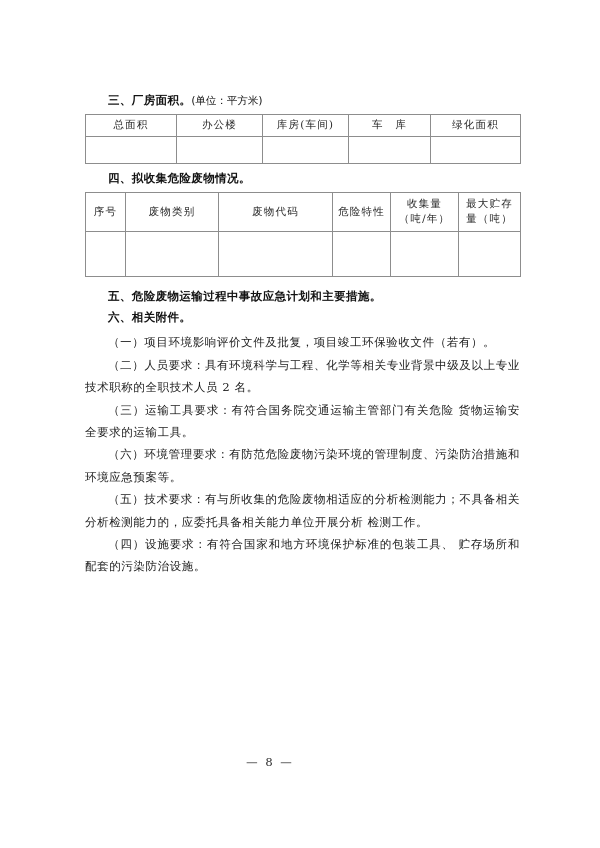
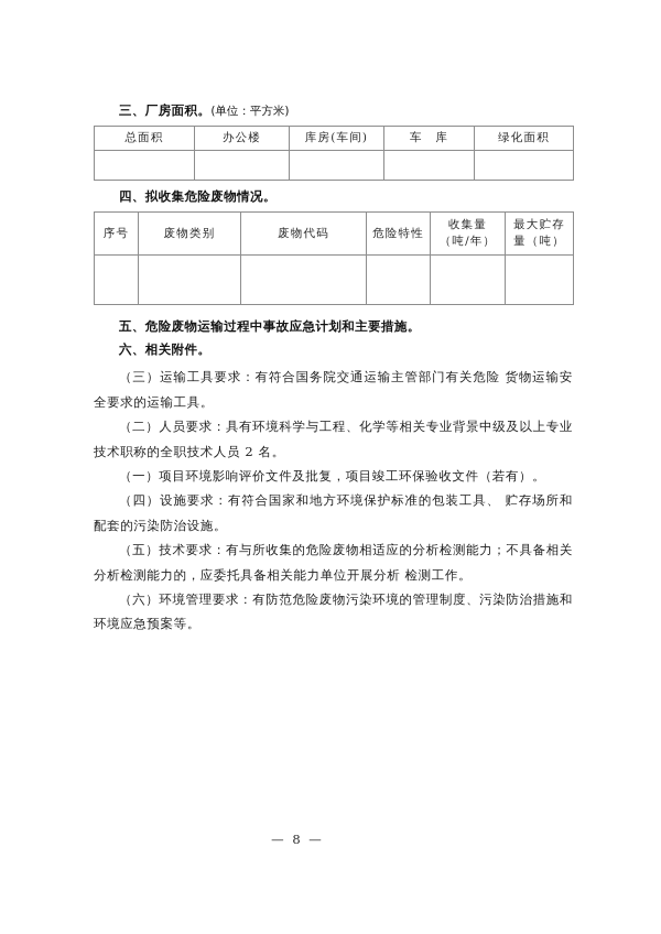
  三、厂房面积。(单位：平方米)
  总面积	办公楼	库房(车间)	车 库	绿化面积
  四、拟收集危险废物情况。
  序号	废物类别	废物代码	危险特性	收集量（吨/年）	最大贮存量（吨）
  五、危险废物运输过程中事故应急计划和主要措施。
  六、相关附件。
- （一）项目环境影响评价文件及批复，项目竣工环保验收文件（若有）。
+ （三）运输工具要求：有符合国务院交通运输主管部门有关危险 货物运输安全要求的运输工具。
  （二）人员要求：具有环境科学与工程、化学等相关专业背景中级及以上专业技术职称的全职技术人员 2 名。
- （三）运输工具要求：有符合国务院交通运输主管部门有关危险 货物运输安全要求的运输工具。
+ （一）项目环境影响评价文件及批复，项目竣工环保验收文件（若有）。
- （六）环境管理要求：有防范危险废物污染环境的管理制度、污染防治措施和环境应急预案等。
+ （四）设施要求：有符合国家和地方环境保护标准的包装工具、 贮存场所和配套的污染防治设施。
  （五）技术要求：有与所收集的危险废物相适应的分析检测能力；不具备相关分析检测能力的，应委托具备相关能力单位开展分析 检测工作。
- （四）设施要求：有符合国家和地方环境保护标准的包装工具、 贮存场所和配套的污染防治设施。
+ （六）环境管理要求：有防范危险废物污染环境的管理制度、污染防治措施和环境应急预案等。
  — 8 —
